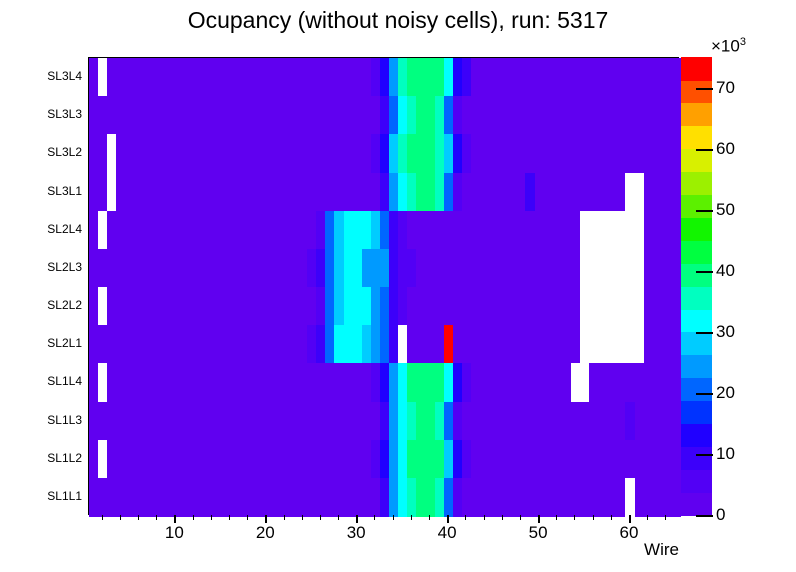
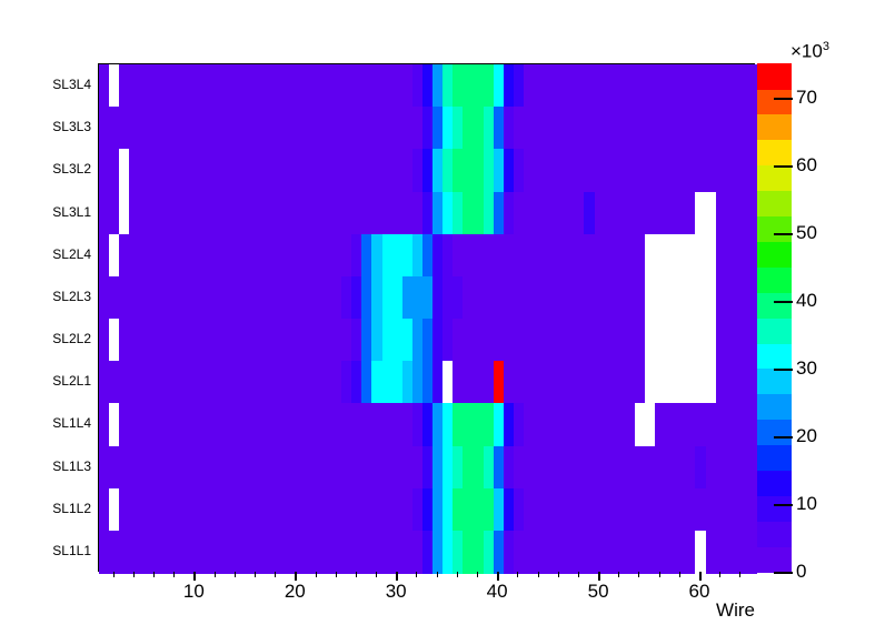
- Ocupancy (without noisy cells), run: 5317
  SL3L4
  SL3L3
  SL3L2
  SL3L1
  SL2L4
  SL2L3
  SL2L2
  SL2L1
  SL1L4
  SL1L3
  SL1L2
  SL1L1
  10
  20
  30
  40
  50
  60
  Wire
  ×103
  0
  10
  20
  30
  40
  50
  60
  70
